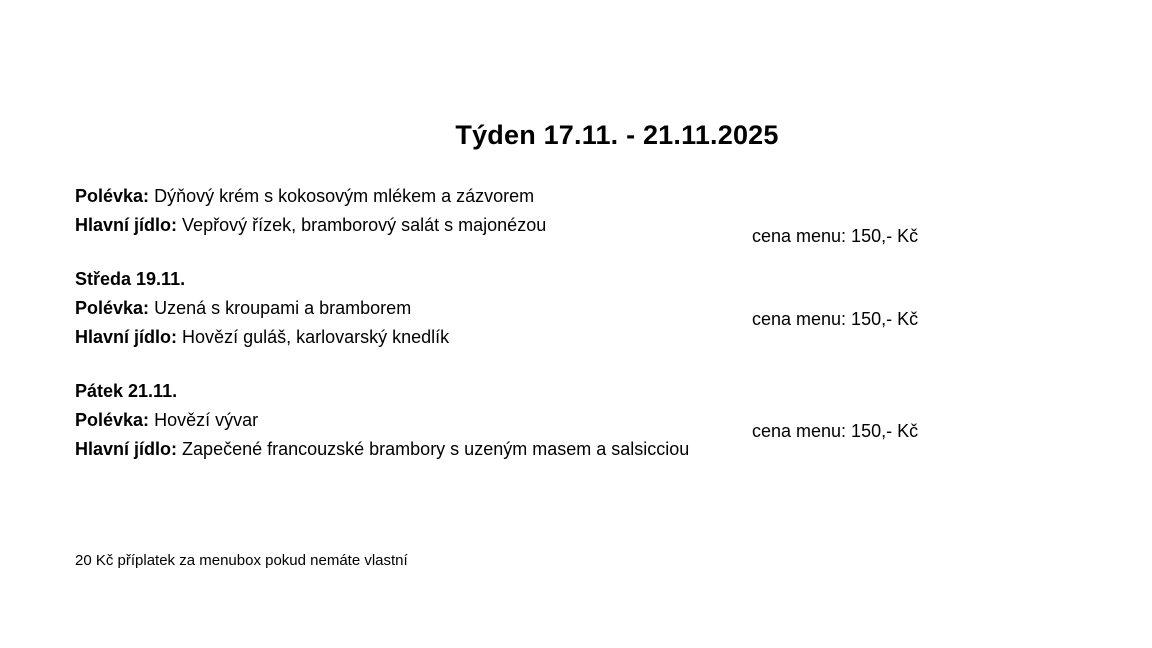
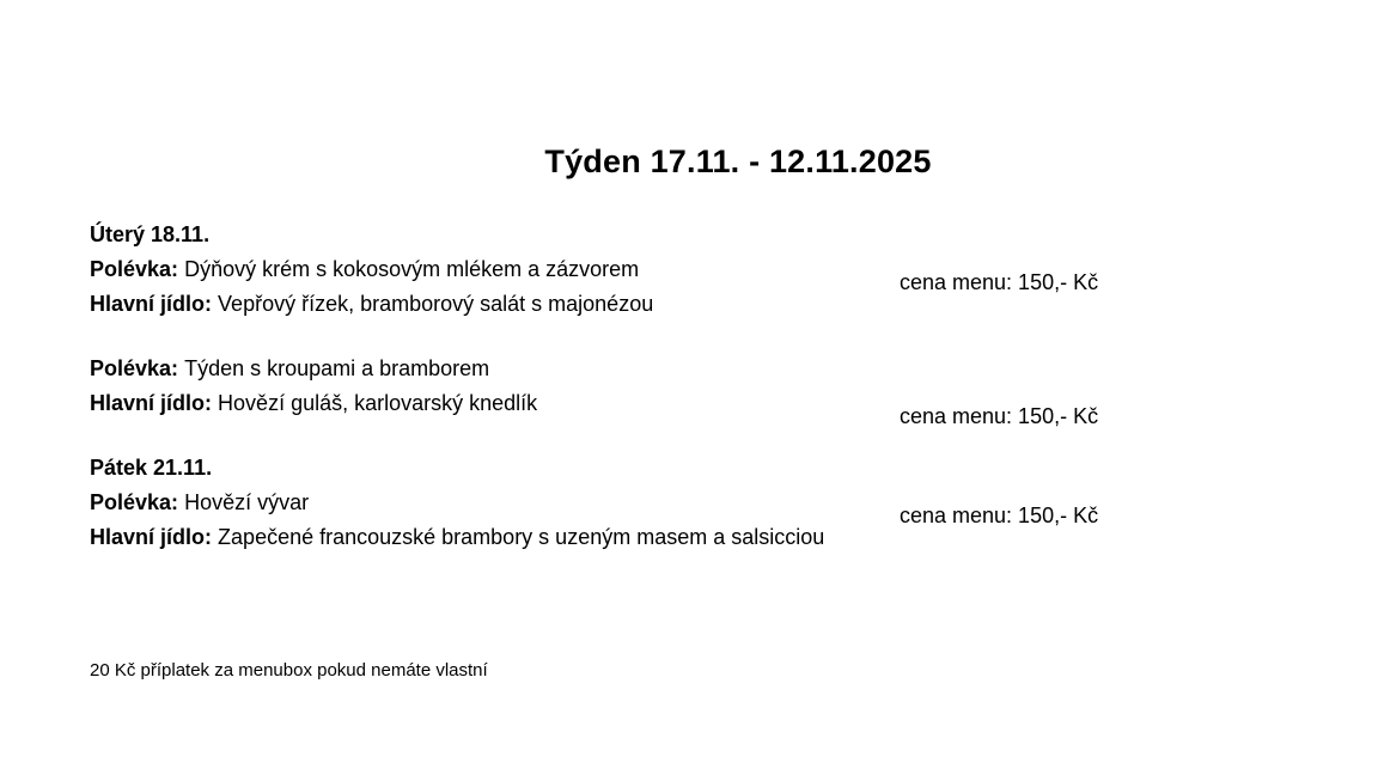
- Týden 17.11. - 21.11.2025
+ Týden 17.11. - 12.11.2025
+ Úterý 18.11.
  Polévka: Dýňový krém s kokosovým mlékem a zázvorem
  Hlavní jídlo: Vepřový řízek, bramborový salát s majonézou
  cena menu: 150,- Kč
- Středa 19.11.
- Polévka: Uzená s kroupami a bramborem
+ Polévka: Týden s kroupami a bramborem
  Hlavní jídlo: Hovězí guláš, karlovarský knedlík
  cena menu: 150,- Kč
  Pátek 21.11.
  Polévka: Hovězí vývar
  Hlavní jídlo: Zapečené francouzské brambory s uzeným masem a salsicciou
  cena menu: 150,- Kč
  20 Kč příplatek za menubox pokud nemáte vlastní
